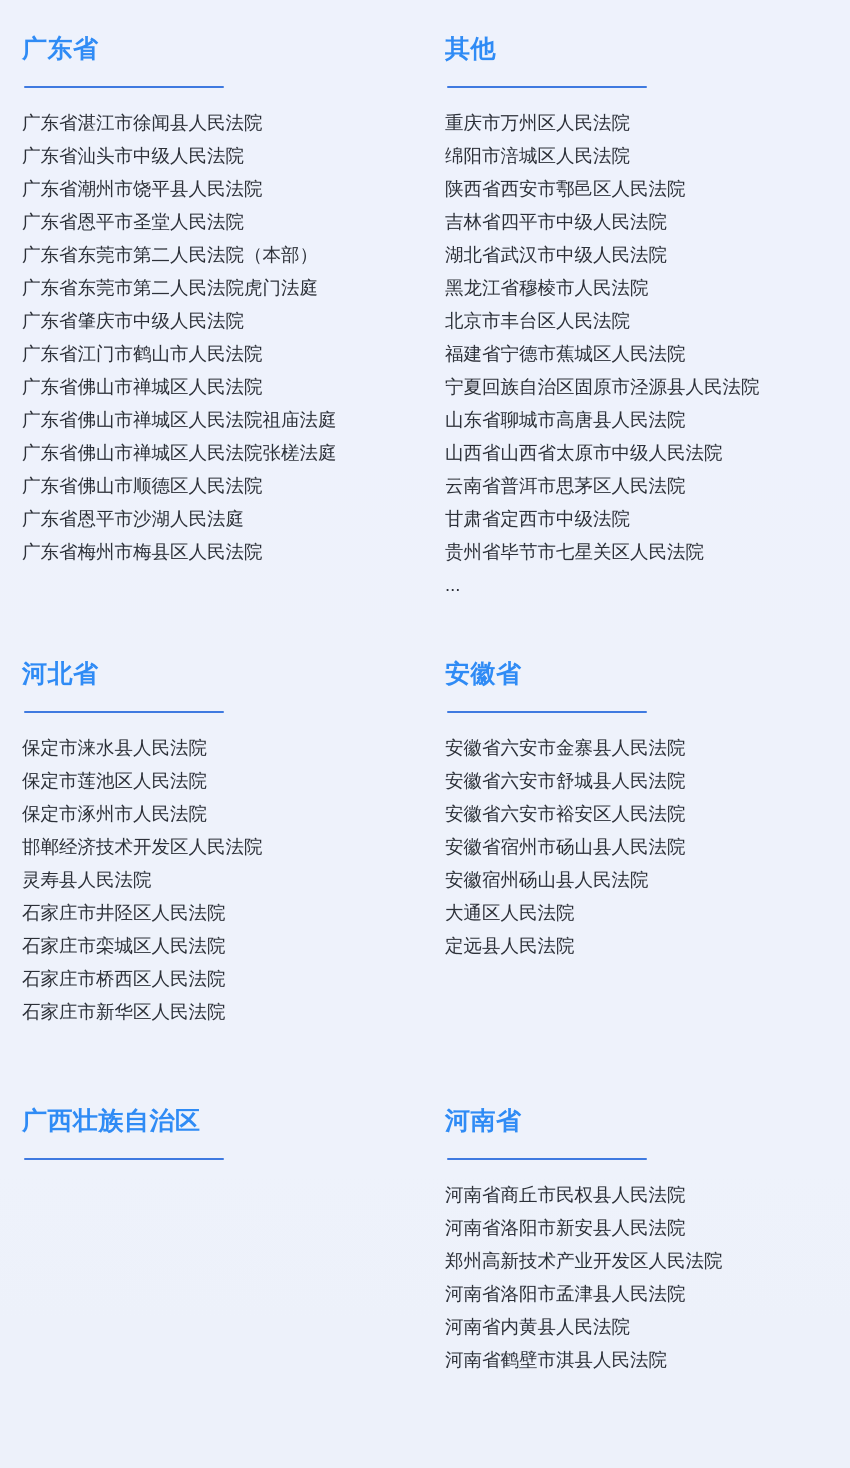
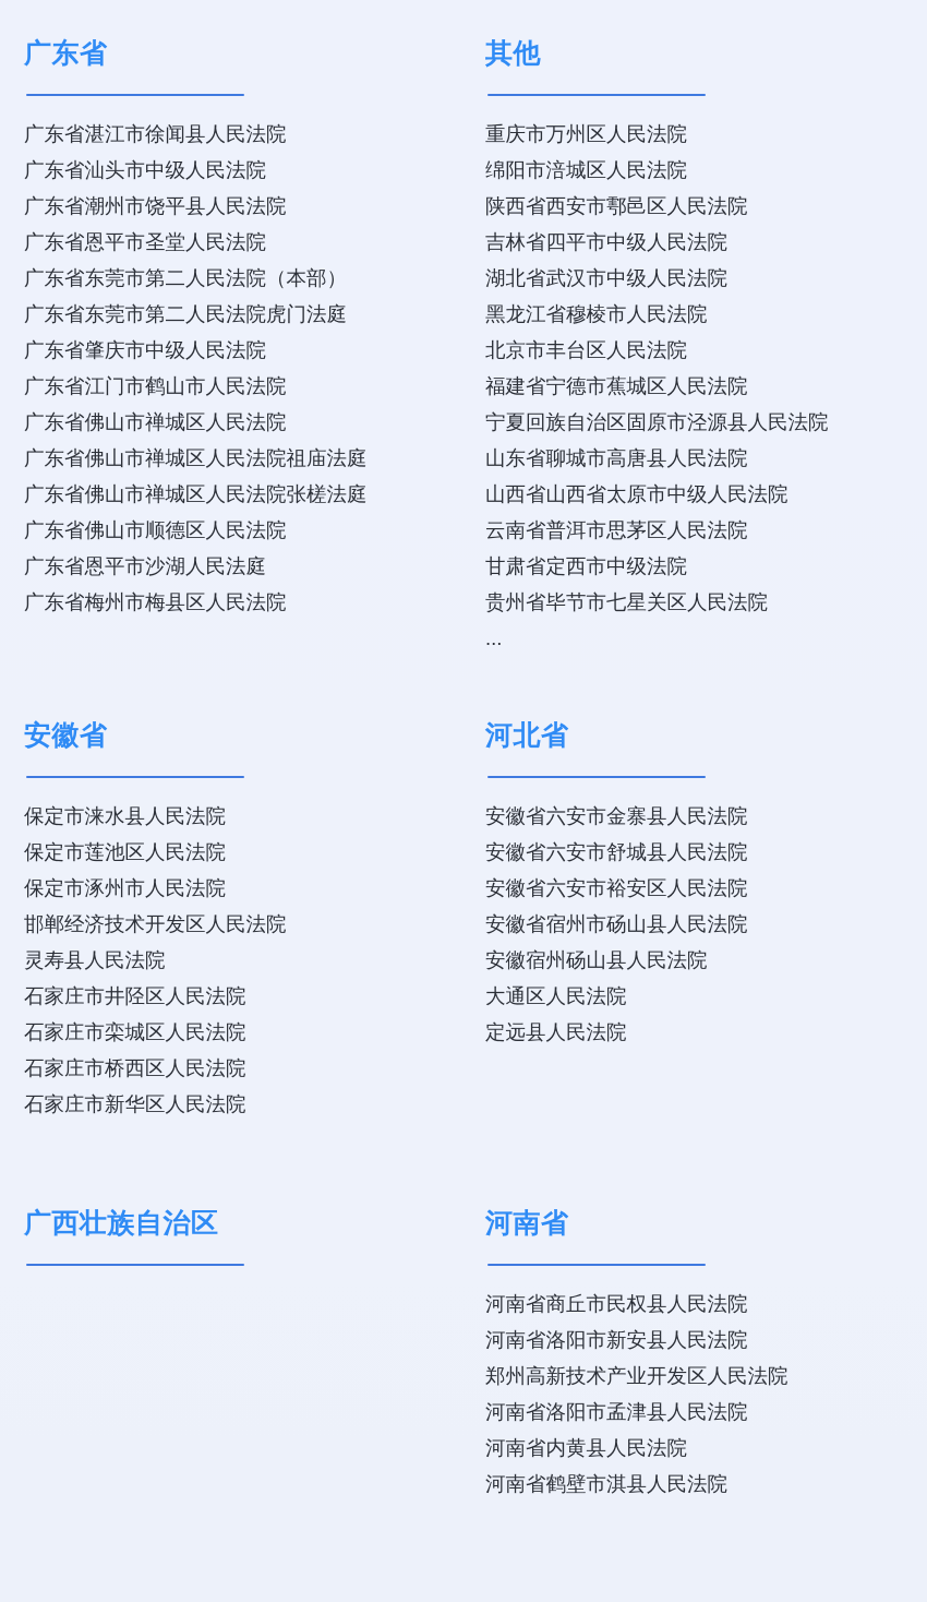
  广东省
  广东省湛江市徐闻县人民法院
  广东省汕头市中级人民法院
  广东省潮州市饶平县人民法院
  广东省恩平市圣堂人民法院
  广东省东莞市第二人民法院（本部）
  广东省东莞市第二人民法院虎门法庭
  广东省肇庆市中级人民法院
  广东省江门市鹤山市人民法院
  广东省佛山市禅城区人民法院
  广东省佛山市禅城区人民法院祖庙法庭
  广东省佛山市禅城区人民法院张槎法庭
  广东省佛山市顺德区人民法院
  广东省恩平市沙湖人民法庭
  广东省梅州市梅县区人民法院
  其他
  重庆市万州区人民法院
  绵阳市涪城区人民法院
  陕西省西安市鄠邑区人民法院
  吉林省四平市中级人民法院
  湖北省武汉市中级人民法院
  黑龙江省穆棱市人民法院
  北京市丰台区人民法院
  福建省宁德市蕉城区人民法院
  宁夏回族自治区固原市泾源县人民法院
  山东省聊城市高唐县人民法院
  山西省山西省太原市中级人民法院
  云南省普洱市思茅区人民法院
  甘肃省定西市中级法院
  贵州省毕节市七星关区人民法院
  ...
- 河北省
+ 安徽省
  保定市涞水县人民法院
  保定市莲池区人民法院
  保定市涿州市人民法院
  邯郸经济技术开发区人民法院
  灵寿县人民法院
  石家庄市井陉区人民法院
  石家庄市栾城区人民法院
  石家庄市桥西区人民法院
  石家庄市新华区人民法院
- 安徽省
+ 河北省
  安徽省六安市金寨县人民法院
  安徽省六安市舒城县人民法院
  安徽省六安市裕安区人民法院
  安徽省宿州市砀山县人民法院
  安徽宿州砀山县人民法院
  大通区人民法院
  定远县人民法院
  广西壮族自治区
  河南省
  河南省商丘市民权县人民法院
  河南省洛阳市新安县人民法院
  郑州高新技术产业开发区人民法院
  河南省洛阳市孟津县人民法院
  河南省内黄县人民法院
  河南省鹤壁市淇县人民法院
